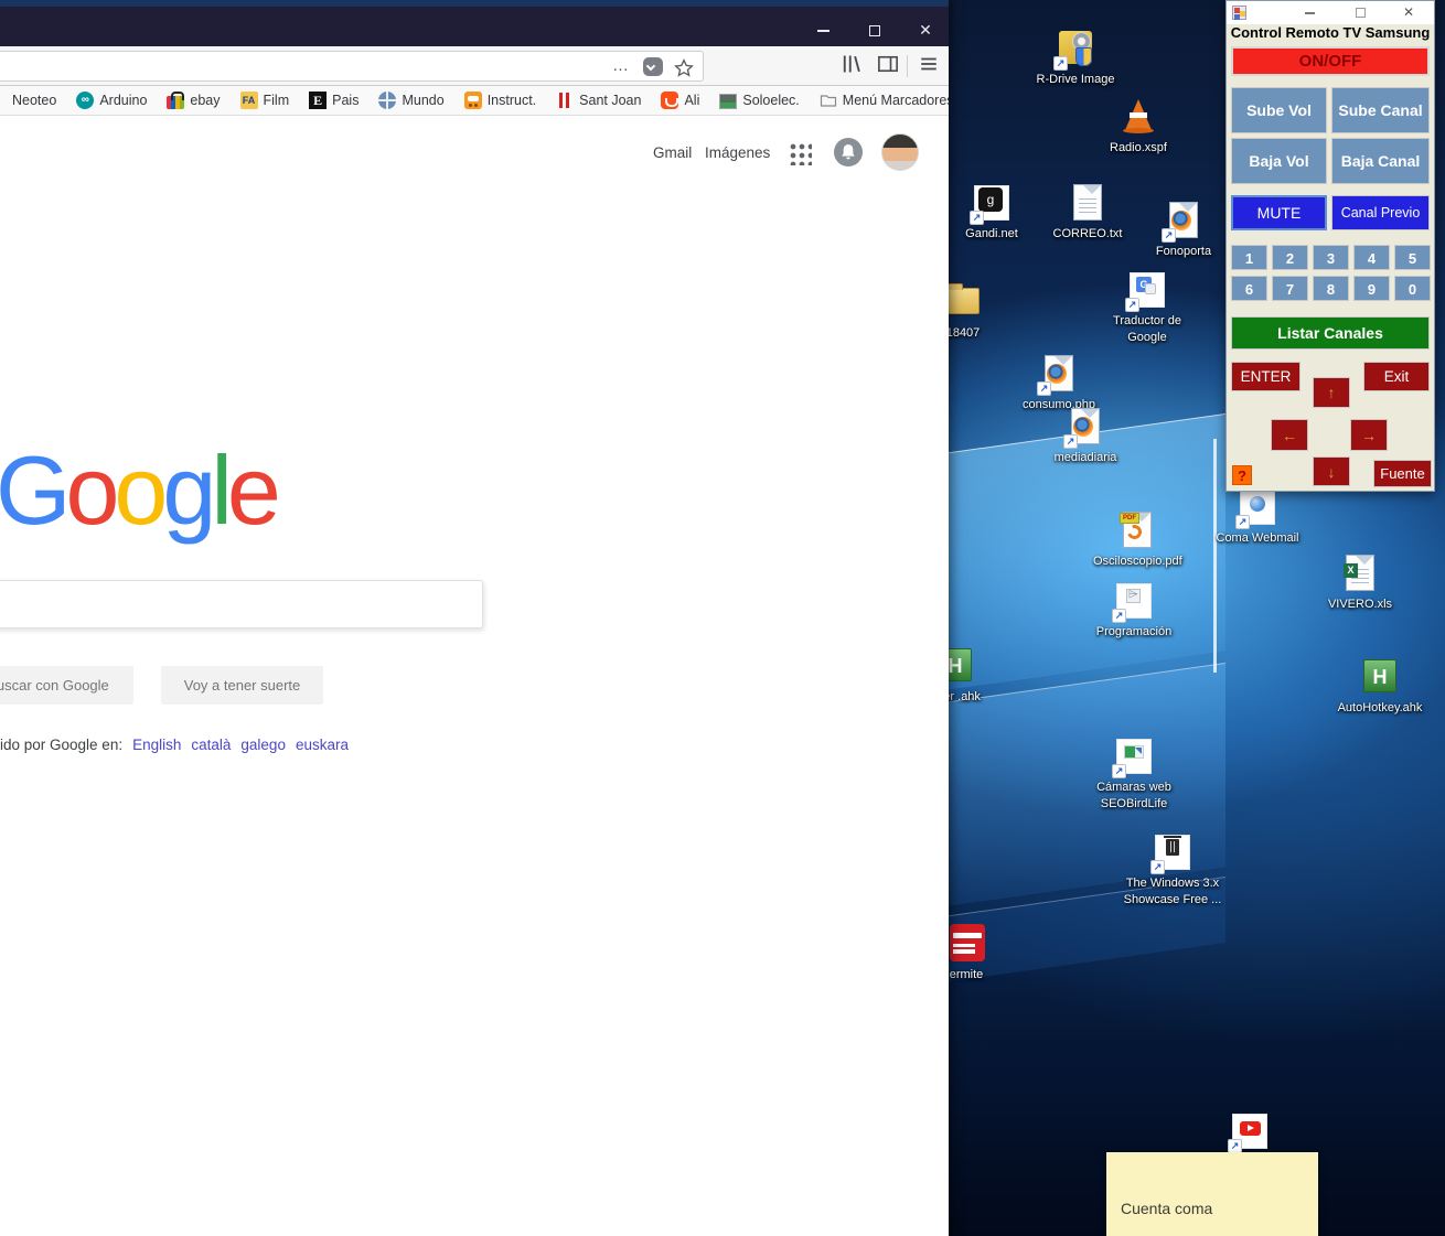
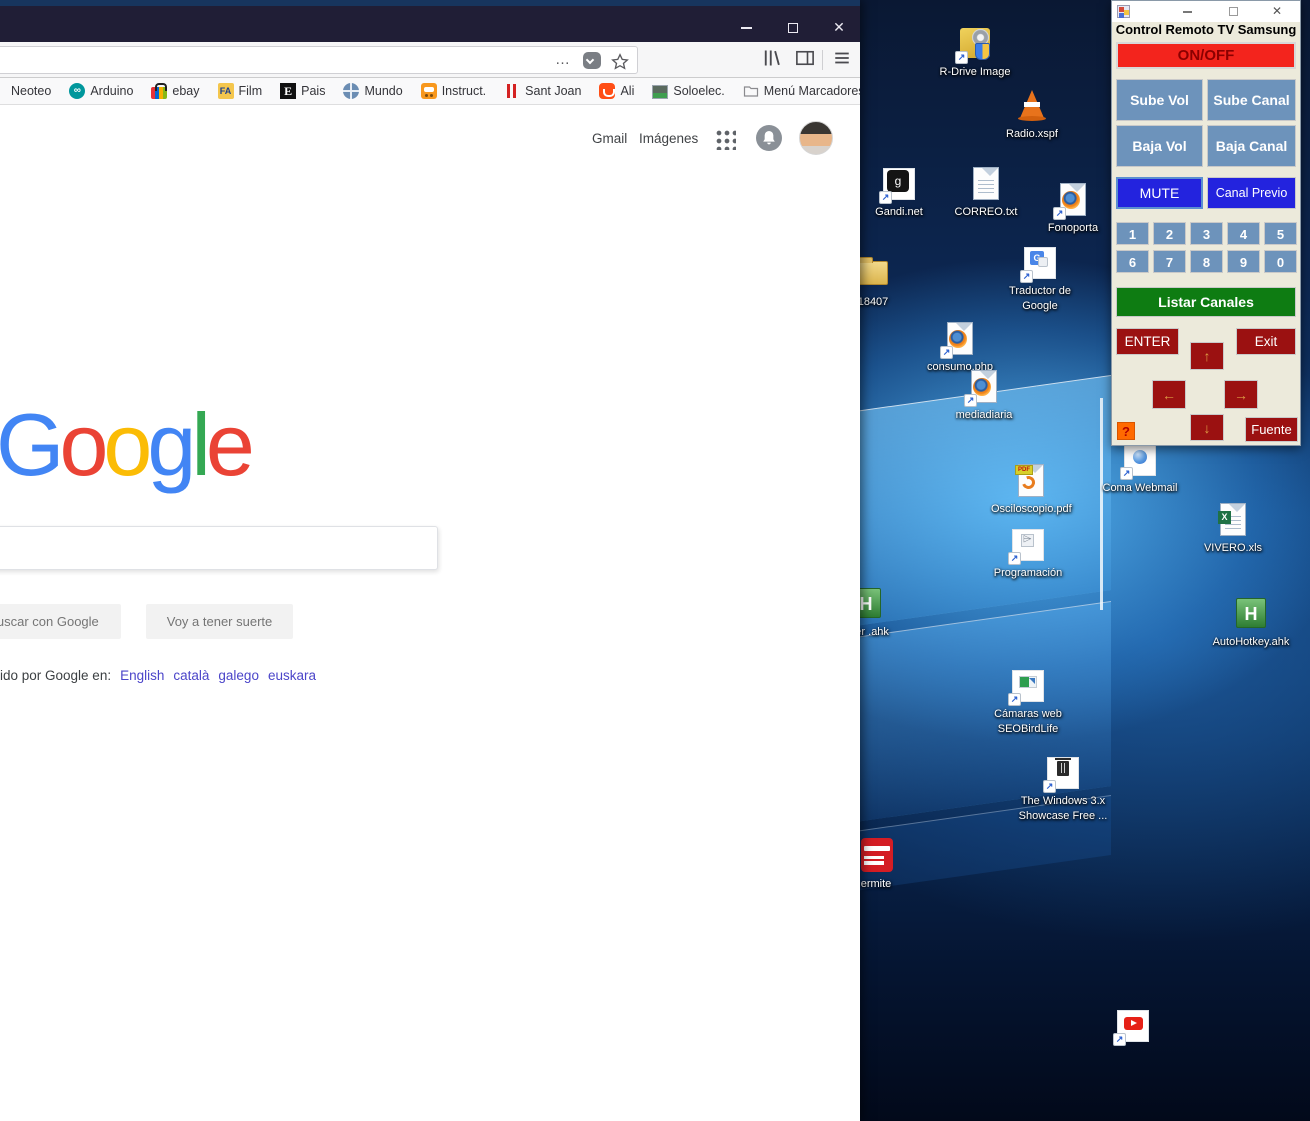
  ↗
  R-Drive Image
  Radio.xspf
  g
  ↗
  Gandi.net
  CORREO.txt
  ↗
  Fonoporta
  18407
  G
  ↗
  Traductor de Google
  ↗
  consumo.php
  ↗
  mediadiaria
  Osciloscopio.pdf
  ↗
  Programación
  ↗
  Coma Webmail
  X
  VIVERO.xls
  H
  AutoHotkey.ahk
  H
  ↗
  Cámaras web SEOBirdLife
  ↗
  The Windows 3.x Showcase Free ...
  ermite
  ↗
- Cuenta coma
  ✕
  …
  Neoteo
  ∞
  Arduino
  ebay
  FA
  Film
  E
  Pais
  Mundo
  Instruct.
  Sant Joan
  Ali
  Soloelec.
  Menú Marcadore
  Gmail
  Imágenes
  Google
  uscar con Google
  Voy a tener suerte
  ido por Google en: English català galego euskara
  ✕
  Control Remoto TV Samsung
  ON/OFF
  Sube Vol
  Sube Canal
  Baja Vol
  Baja Canal
  MUTE
  Canal Previo
  1
  2
  3
  4
  5
  6
  7
  8
  9
  0
  Listar Canales
  ENTER
  Exit
  ↑
  ←
  →
  ↓
  Fuente
  ?
